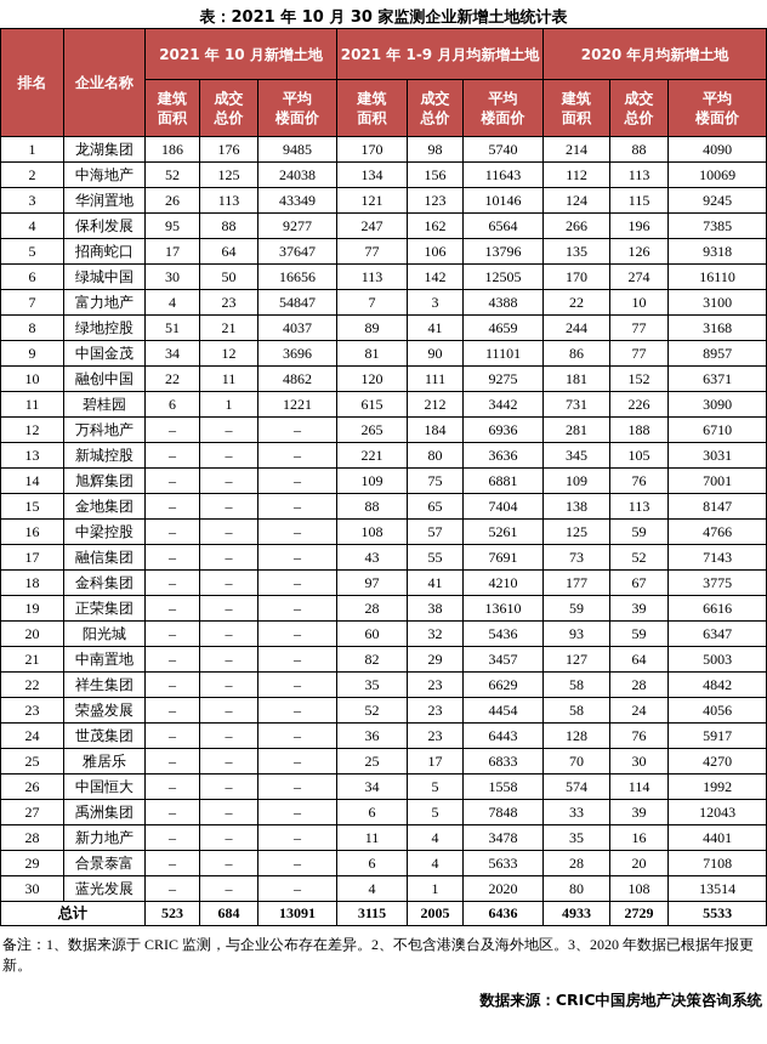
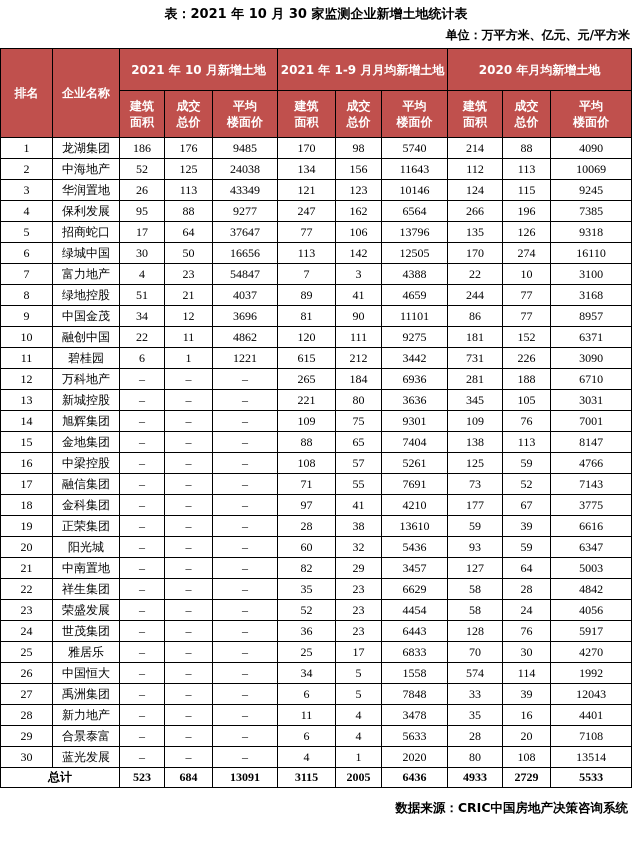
  表：2021 年 10 月 30 家监测企业新增土地统计表
+ 单位：万平方米、亿元、元/平方米
  排名	企业名称	2021 年 10 月新增土地	2021 年 1-9 月月均新增土地	2020 年月均新增土地
  建筑 面积	成交 总价	平均 楼面价	建筑 面积	成交 总价	平均 楼面价	建筑 面积	成交 总价	平均 楼面价
  1	龙湖集团	186	176	9485	170	98	5740	214	88	4090
  2	中海地产	52	125	24038	134	156	11643	112	113	10069
  3	华润置地	26	113	43349	121	123	10146	124	115	9245
  4	保利发展	95	88	9277	247	162	6564	266	196	7385
  5	招商蛇口	17	64	37647	77	106	13796	135	126	9318
  6	绿城中国	30	50	16656	113	142	12505	170	274	16110
  7	富力地产	4	23	54847	7	3	4388	22	10	3100
  8	绿地控股	51	21	4037	89	41	4659	244	77	3168
  9	中国金茂	34	12	3696	81	90	11101	86	77	8957
  10	融创中国	22	11	4862	120	111	9275	181	152	6371
  11	碧桂园	6	1	1221	615	212	3442	731	226	3090
  12	万科地产	–	–	–	265	184	6936	281	188	6710
  13	新城控股	–	–	–	221	80	3636	345	105	3031
- 14	旭辉集团	–	–	–	109	75	6881	109	76	7001
+ 14	旭辉集团	–	–	–	109	75	9301	109	76	7001
  15	金地集团	–	–	–	88	65	7404	138	113	8147
  16	中梁控股	–	–	–	108	57	5261	125	59	4766
- 17	融信集团	–	–	–	43	55	7691	73	52	7143
+ 17	融信集团	–	–	–	71	55	7691	73	52	7143
  18	金科集团	–	–	–	97	41	4210	177	67	3775
  19	正荣集团	–	–	–	28	38	13610	59	39	6616
  20	阳光城	–	–	–	60	32	5436	93	59	6347
  21	中南置地	–	–	–	82	29	3457	127	64	5003
  22	祥生集团	–	–	–	35	23	6629	58	28	4842
  23	荣盛发展	–	–	–	52	23	4454	58	24	4056
  24	世茂集团	–	–	–	36	23	6443	128	76	5917
  25	雅居乐	–	–	–	25	17	6833	70	30	4270
  26	中国恒大	–	–	–	34	5	1558	574	114	1992
  27	禹洲集团	–	–	–	6	5	7848	33	39	12043
  28	新力地产	–	–	–	11	4	3478	35	16	4401
  29	合景泰富	–	–	–	6	4	5633	28	20	7108
  30	蓝光发展	–	–	–	4	1	2020	80	108	13514
  总计	523	684	13091	3115	2005	6436	4933	2729	5533
- 备注：1、数据来源于 CRIC 监测，与企业公布存在差异。2、不包含港澳台及海外地区。3、2020 年数据已根据年报更新。
  数据来源：CRIC中国房地产决策咨询系统
